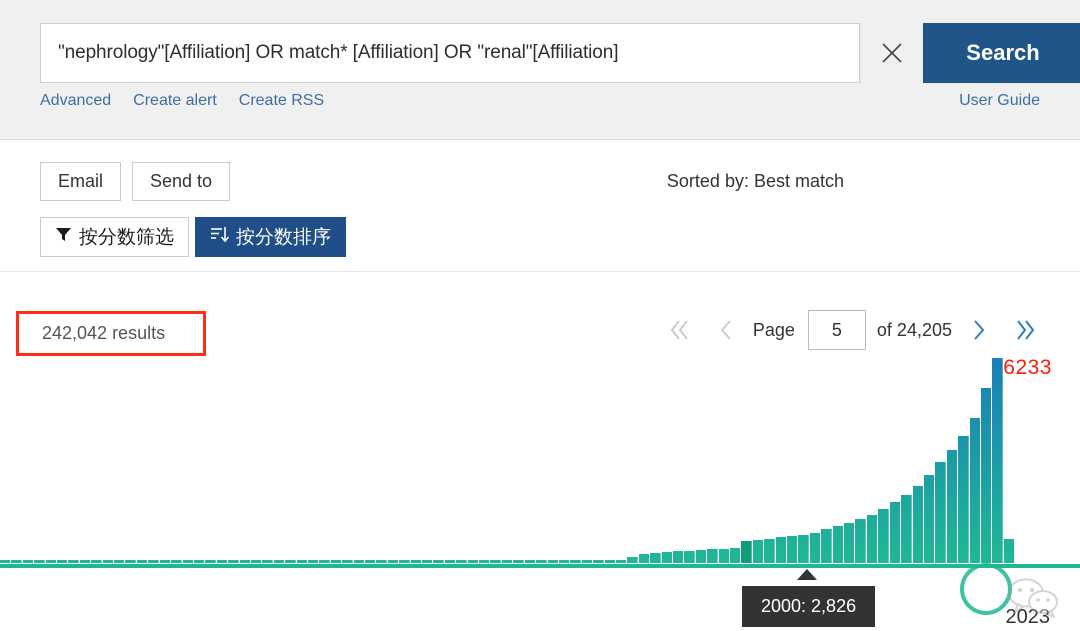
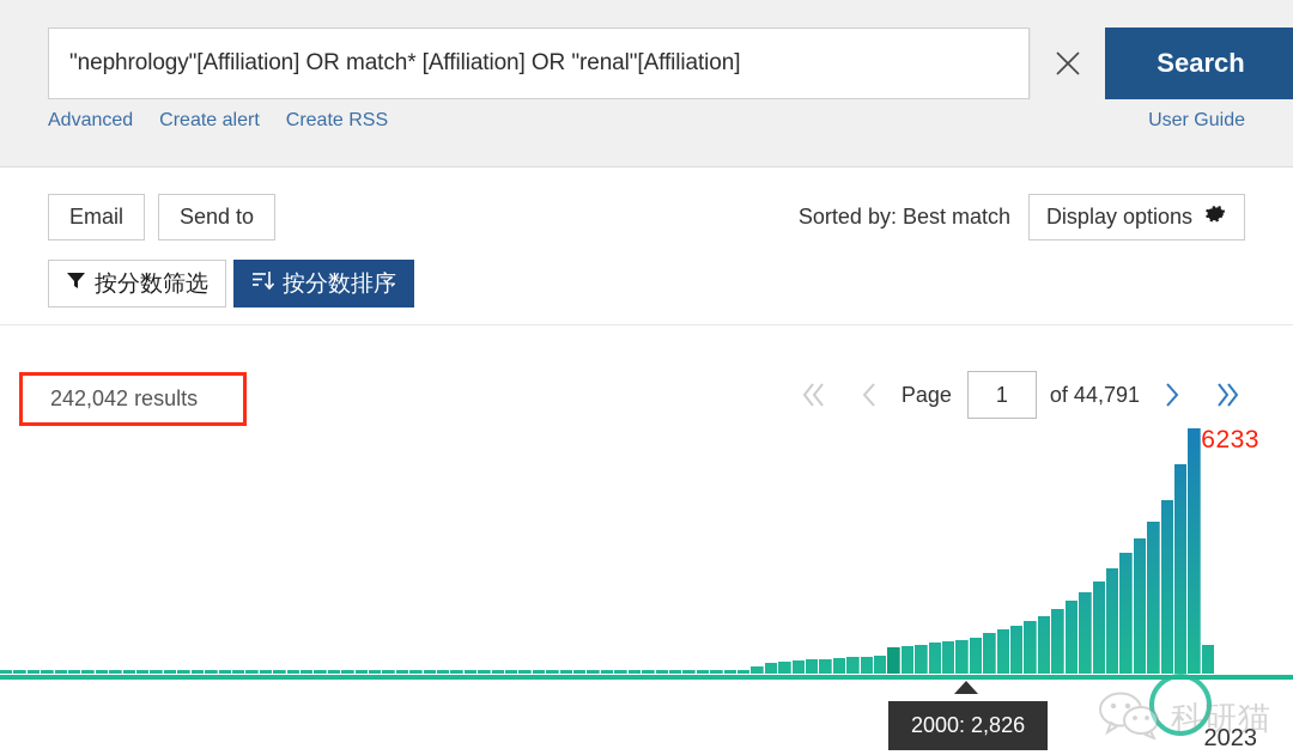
  "nephrology"[Affiliation] OR match* [Affiliation] OR "renal"[Affiliation]
  Search
  Advanced
  Create alert
  Create RSS
  User Guide
  Email
  Send to
  Sorted by: Best match
+ Display options
  按分数筛选
  按分数排序
  242,042 results
  Page
- 5
+ 1
- of 24,205
+ of 44,791
  6233
  2023
  2000: 2,826
+ 科研猫
